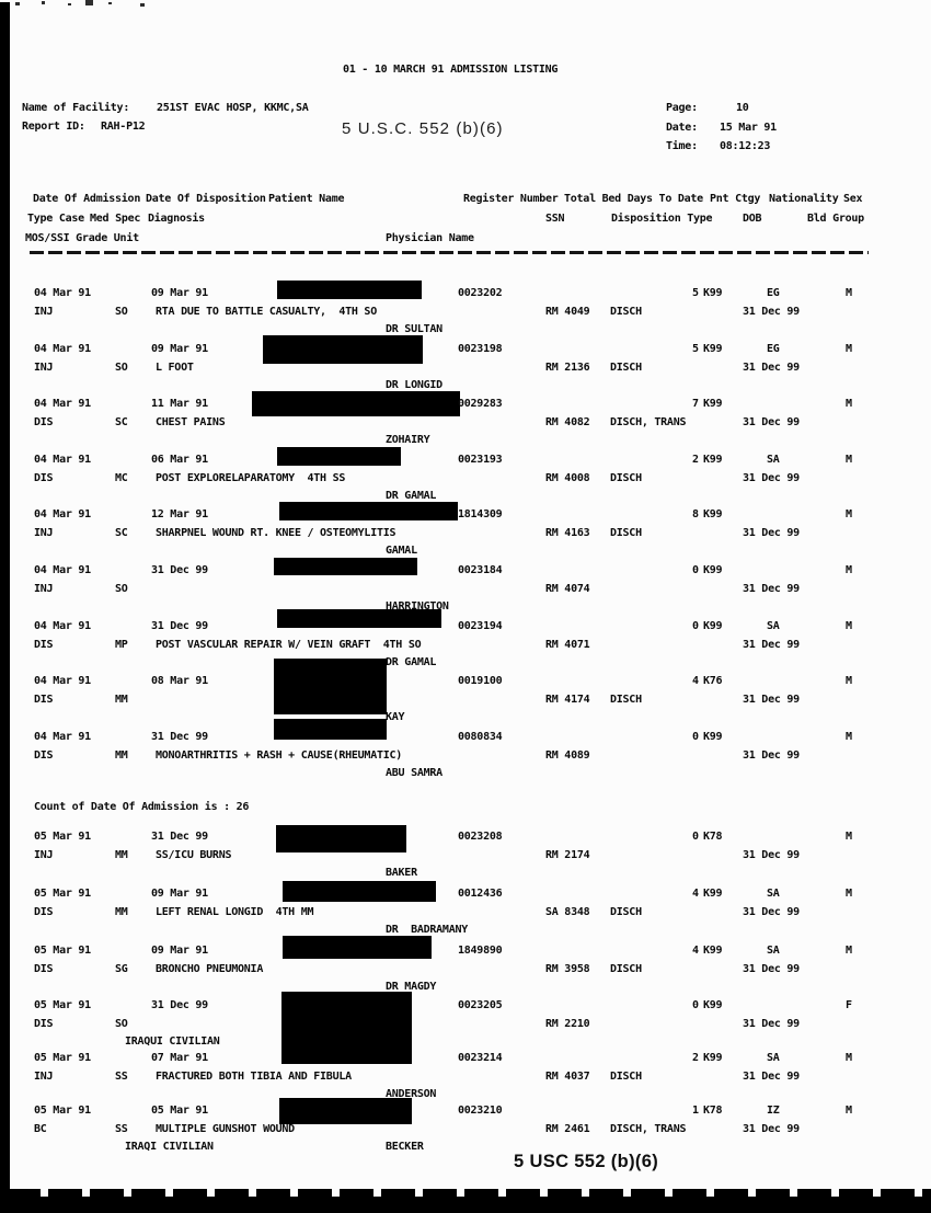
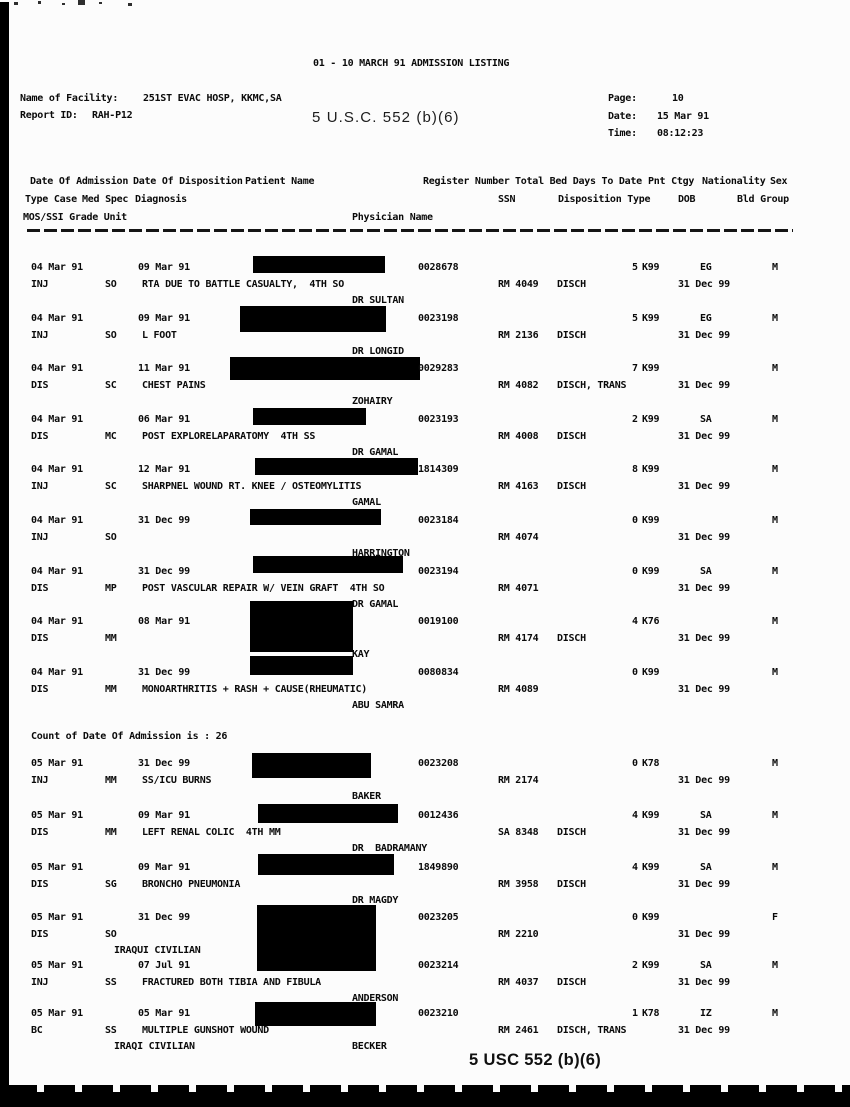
  01 - 10 MARCH 91 ADMISSION LISTING
  Name of Facility:
  251ST EVAC HOSP, KKMC,SA
  Report ID:
  RAH-P12
  5 U.S.C. 552 (b)(6)
  Page:
  10
  Date:
  15 Mar 91
  Time:
  08:12:23
  Date Of Admission
  Date Of Disposition
  Patient Name
  Register Number
  Total Bed Days To Date
  Pnt Ctgy
  Nationality
  Sex
  Type Case
  Med Spec
  Diagnosis
  SSN
  Disposition Type
  DOB
  Bld Group
  MOS/SSI Grade Unit
  Physician Name
  04 Mar 91
  09 Mar 91
- 0023202
+ 0028678
  5
  K99
  EG
  M
  INJ
  SO
  RTA DUE TO BATTLE CASUALTY, 4TH SO
  RM 4049
  DISCH
  31 Dec 99
  DR SULTAN
  04 Mar 91
  09 Mar 91
  0023198
  5
  K99
  EG
  M
  INJ
  SO
  L FOOT
  RM 2136
  DISCH
  31 Dec 99
  DR LONGID
  04 Mar 91
  11 Mar 91
  0029283
  7
  K99
  M
  DIS
  SC
  CHEST PAINS
  RM 4082
  DISCH, TRANS
  31 Dec 99
  ZOHAIRY
  04 Mar 91
  06 Mar 91
  0023193
  2
  K99
  SA
  M
  DIS
  MC
  POST EXPLORELAPARATOMY 4TH SS
  RM 4008
  DISCH
  31 Dec 99
  DR GAMAL
  04 Mar 91
  12 Mar 91
  1814309
  8
  K99
  M
  INJ
  SC
  SHARPNEL WOUND RT. KNEE / OSTEOMYLITIS
  RM 4163
  DISCH
  31 Dec 99
  GAMAL
  04 Mar 91
  31 Dec 99
  0023184
  0
  K99
  M
  INJ
  SO
  RM 4074
  31 Dec 99
  HARRINGTON
  04 Mar 91
  31 Dec 99
  0023194
  0
  K99
  SA
  M
  DIS
  MP
  POST VASCULAR REPAIR W/ VEIN GRAFT 4TH SO
  RM 4071
  31 Dec 99
  DR GAMAL
  04 Mar 91
  08 Mar 91
  0019100
  4
  K76
  M
  DIS
  MM
  RM 4174
  DISCH
  31 Dec 99
  KAY
  04 Mar 91
  31 Dec 99
  0080834
  0
  K99
  M
  DIS
  MM
  MONOARTHRITIS + RASH + CAUSE(RHEUMATIC)
  RM 4089
  31 Dec 99
  ABU SAMRA
  05 Mar 91
  31 Dec 99
  0023208
  0
  K78
  M
  INJ
  MM
  SS/ICU BURNS
  RM 2174
  31 Dec 99
  BAKER
  05 Mar 91
  09 Mar 91
  0012436
  4
  K99
  SA
  M
  DIS
  MM
- LEFT RENAL LONGID 4TH MM
+ LEFT RENAL COLIC 4TH MM
  SA 8348
  DISCH
  31 Dec 99
  DR BADRAMANY
  05 Mar 91
  09 Mar 91
  1849890
  4
  K99
  SA
  M
  DIS
  SG
  BRONCHO PNEUMONIA
  RM 3958
  DISCH
  31 Dec 99
  DR MAGDY
  05 Mar 91
  31 Dec 99
  0023205
  0
  K99
  F
  DIS
  SO
  RM 2210
  31 Dec 99
  IRAQUI CIVILIAN
  05 Mar 91
- 07 Mar 91
+ 07 Jul 91
  0023214
  2
  K99
  SA
  M
  INJ
  SS
  FRACTURED BOTH TIBIA AND FIBULA
  RM 4037
  DISCH
  31 Dec 99
  ANDERSON
  05 Mar 91
  05 Mar 91
  0023210
  1
  K78
  IZ
  M
  BC
  SS
  MULTIPLE GUNSHOT WOUND
  RM 2461
  DISCH, TRANS
  31 Dec 99
  IRAQI CIVILIAN
  BECKER
  Count of Date Of Admission is : 26
  5 USC 552 (b)(6)
